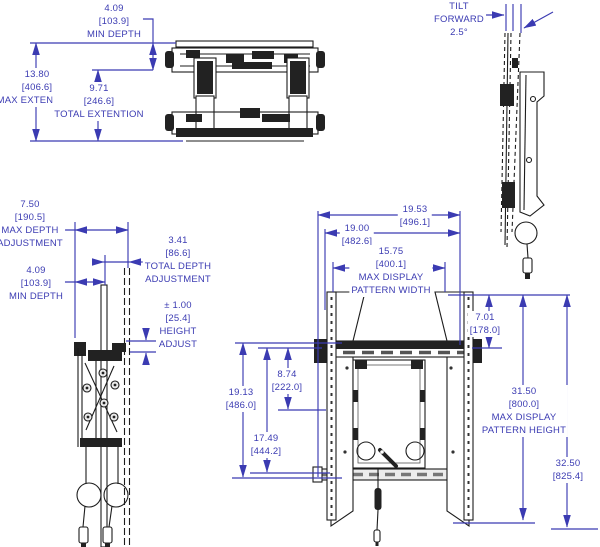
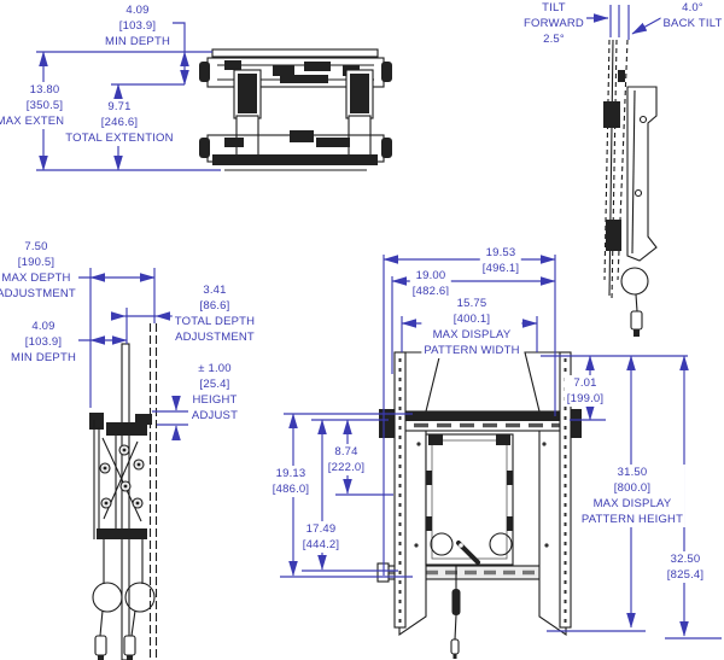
  4.09
  [103.9]
  MIN DEPTH
  13.80
- [406.6]
+ [350.5]
  9.71
  [246.6]
  TOTAL EXTENTION
  TILT
  FORWARD
  2.5°
+ 4.0°
+ BACK TILT
  7.50
  [190.5]
  MAX DEPTH
  ADJUSTMENT
  4.09
  [103.9]
  MIN DEPTH
  3.41
  [86.6]
  TOTAL DEPTH
  ADJUSTMENT
  ± 1.00
  [25.4]
  HEIGHT
  ADJUST
  19.53
  [496.1]
  19.00
  [482.6]
  15.75
  [400.1]
  MAX DISPLAY
  PATTERN WIDTH
  7.01
- [178.0]
+ [199.0]
  19.13
  [486.0]
  8.74
  [222.0]
  17.49
  [444.2]
  31.50
  [800.0]
  MAX DISPLAY
  PATTERN HEIGHT
  32.50
  [825.4]
